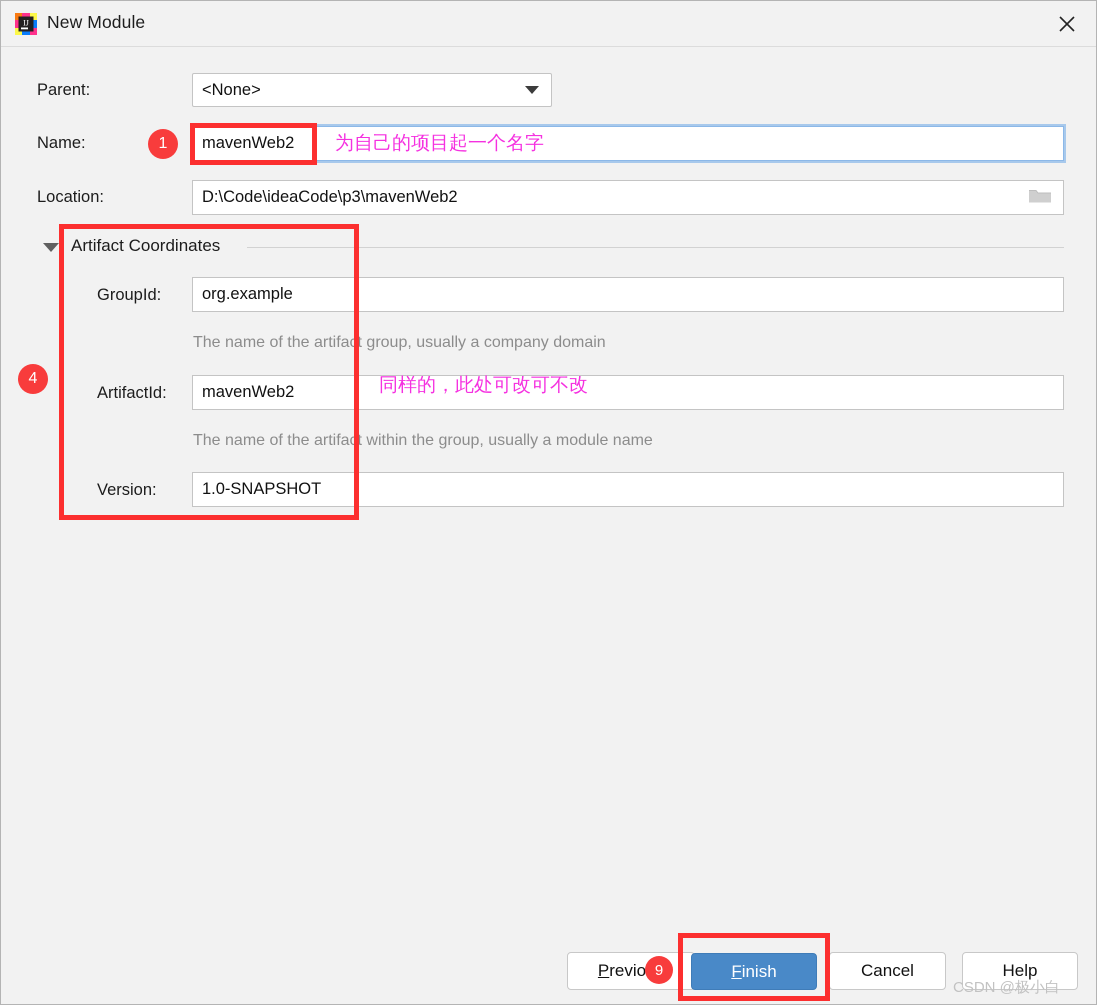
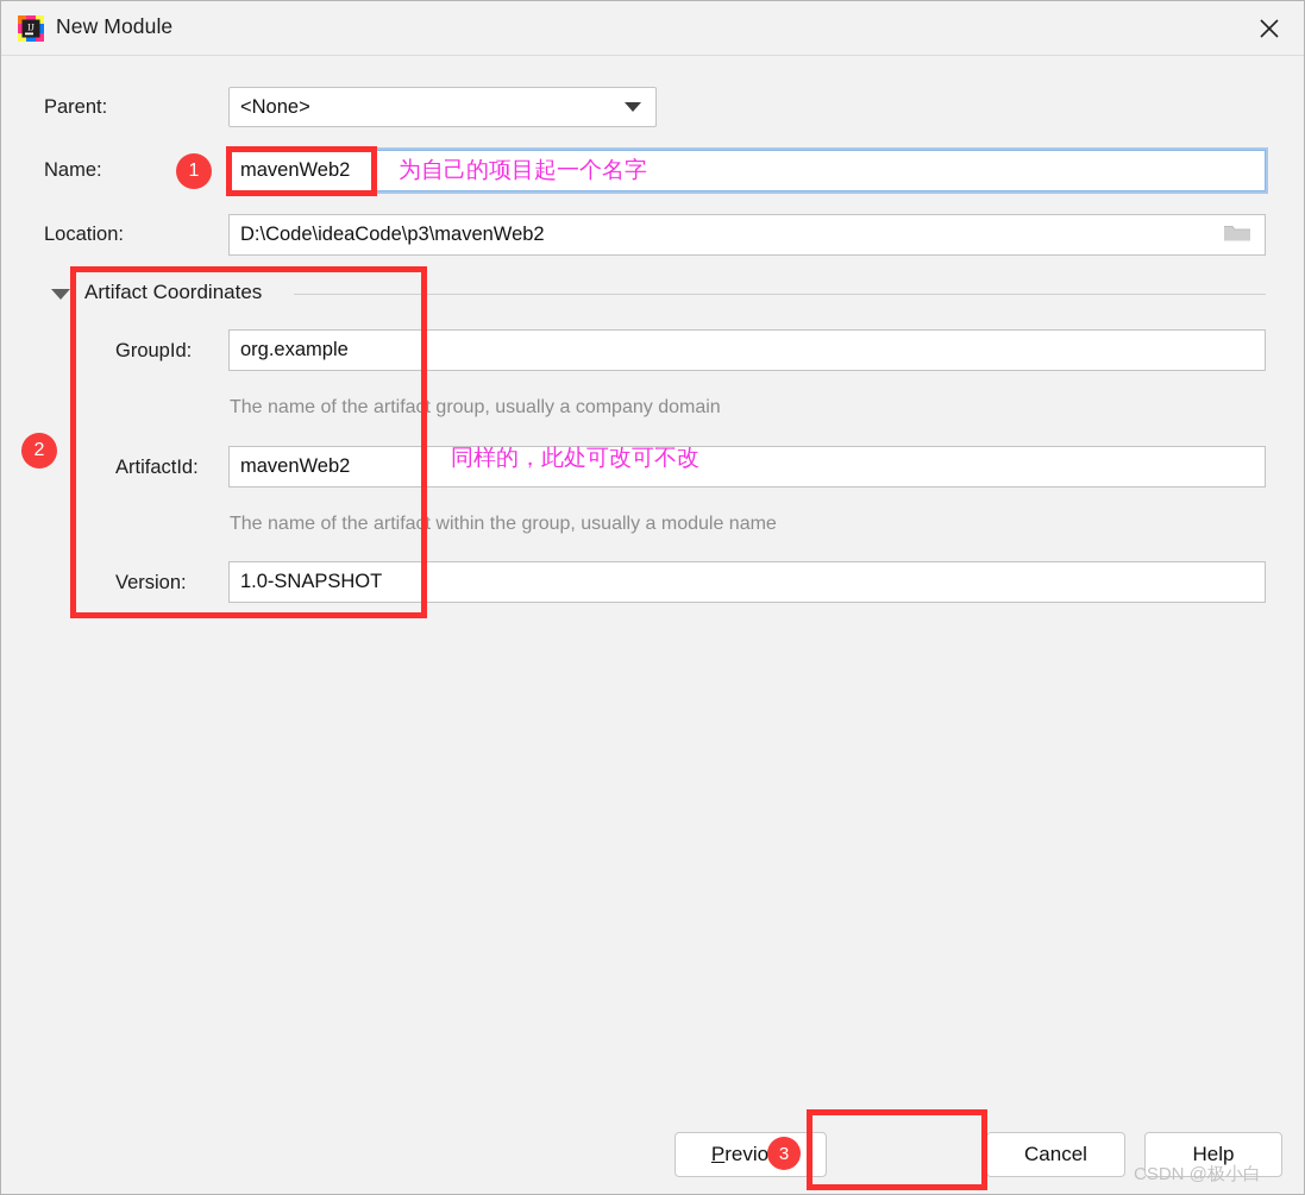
  IJ
  New Module
  Parent:
  <None>
  Name:
  mavenWeb2
  Location:
  D:\Code\ideaCode\p3\mavenWeb2
  Artifact Coordinates
  GroupId:
  org.example
  The name of the artifact group, usually a company domain
  ArtifactId:
  mavenWeb2
  The name of the artifact within the group, usually a module name
  Version:
  1.0-SNAPSHOT
  1
- 4
+ 2
- 9
+ 3
  为自己的项目起一个名字
  同样的，此处可改可不改
  P
  revio
- F
- inish
  Cancel
  Help
  CSDN @极小白
